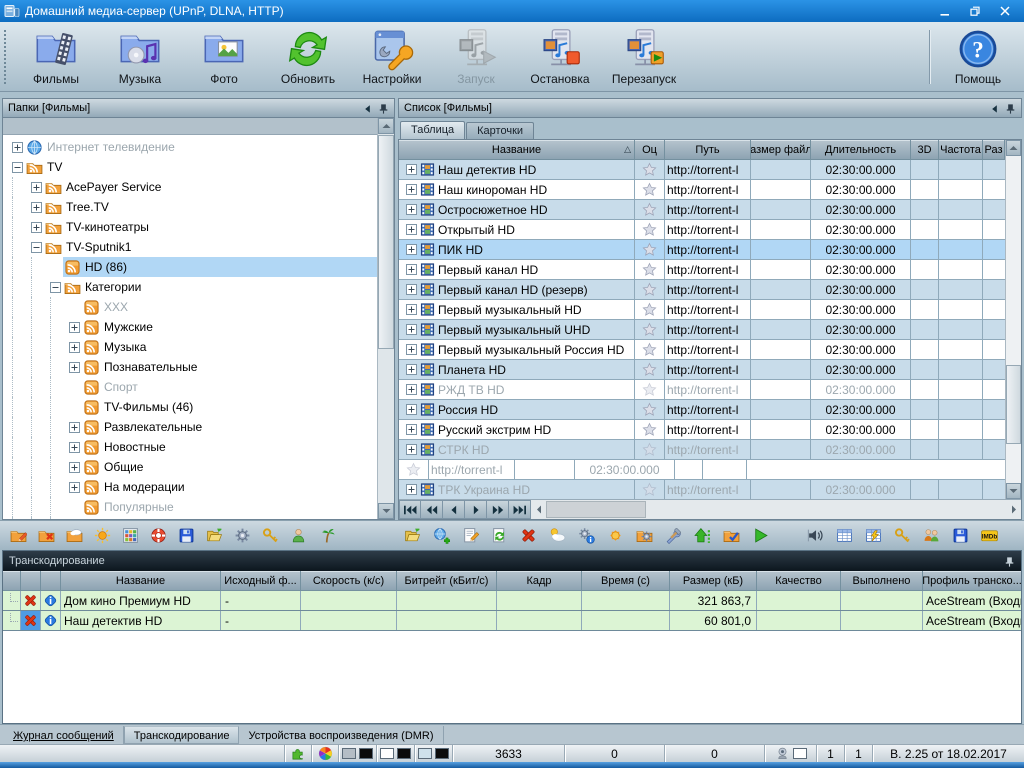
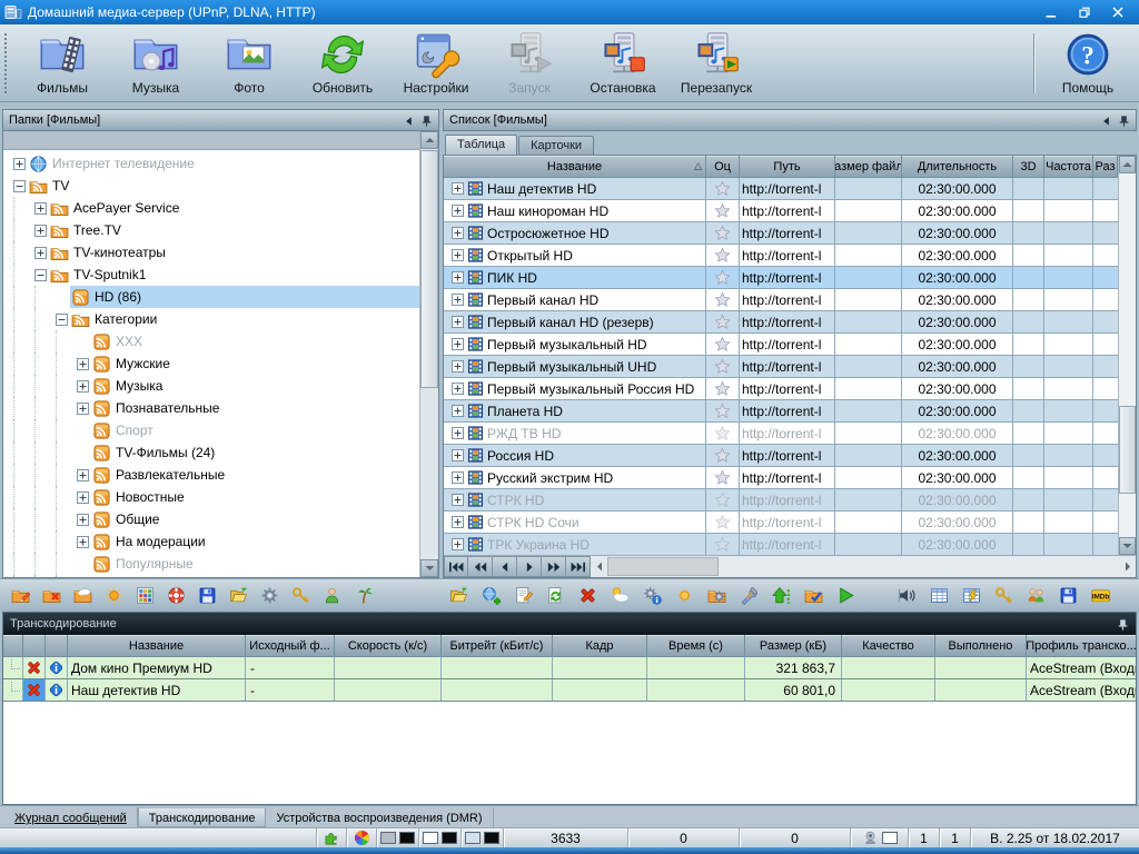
  Домашний медиа-сервер (UPnP, DLNA, HTTP)
  Фильмы
  Музыка
  Фото
  Обновить
  Настройки
  Запуск
  Остановка
  Перезапуск
  ?
  Помощь
  Папки [Фильмы]
  Интернет телевидение
  TV
  AcePayer Service
  Tree.TV
  TV-кинотеатры
  TV-Sputnik1
  HD (86)
  Категории
  XXX
  Мужские
  Музыка
  Познавательные
  Спорт
- TV-Фильмы (46)
+ TV-Фильмы (24)
  Развлекательные
  Новостные
  Общие
  На модерации
  Популярные
  Список [Фильмы]
  Таблица
  Карточки
  Название
  △
  Оц
  Путь
  азмер файл
  Длительность
  3D
  Частота
  Раз
  Наш детектив HD
  http://torrent-l
  02:30:00.000
  Наш кинороман HD
  http://torrent-l
  02:30:00.000
  Остросюжетное HD
  http://torrent-l
  02:30:00.000
  Открытый HD
  http://torrent-l
  02:30:00.000
  ПИК HD
  http://torrent-l
  02:30:00.000
  Первый канал HD
  http://torrent-l
  02:30:00.000
  Первый канал HD (резерв)
  http://torrent-l
  02:30:00.000
  Первый музыкальный HD
  http://torrent-l
  02:30:00.000
  Первый музыкальный UHD
  http://torrent-l
  02:30:00.000
  Первый музыкальный Россия HD
  http://torrent-l
  02:30:00.000
  Планета HD
  http://torrent-l
  02:30:00.000
  РЖД ТВ HD
  http://torrent-l
  02:30:00.000
  Россия HD
  http://torrent-l
  02:30:00.000
  Русский экстрим HD
  http://torrent-l
  02:30:00.000
  СТРК HD
  http://torrent-l
  02:30:00.000
+ СТРК HD Сочи
  http://torrent-l
  02:30:00.000
  ТРК Украина HD
  http://torrent-l
  02:30:00.000
  Транскодирование
  Название
  Исходный ф...
  Скорость (к/с)
  Битрейт (кБит/с)
  Кадр
  Время (с)
  Размер (кБ)
  Качество
  Выполнено
  Профиль транско...
  Дом кино Премиум HD
  -
  321 863,7
  AceStream (Вход
  Наш детектив HD
  -
  60 801,0
  AceStream (Вход
  Журнал сообщений
  Транскодирование
  Устройства воспроизведения (DMR)
  3633
  0
  0
  1
  1
  В. 2.25 от 18.02.2017
